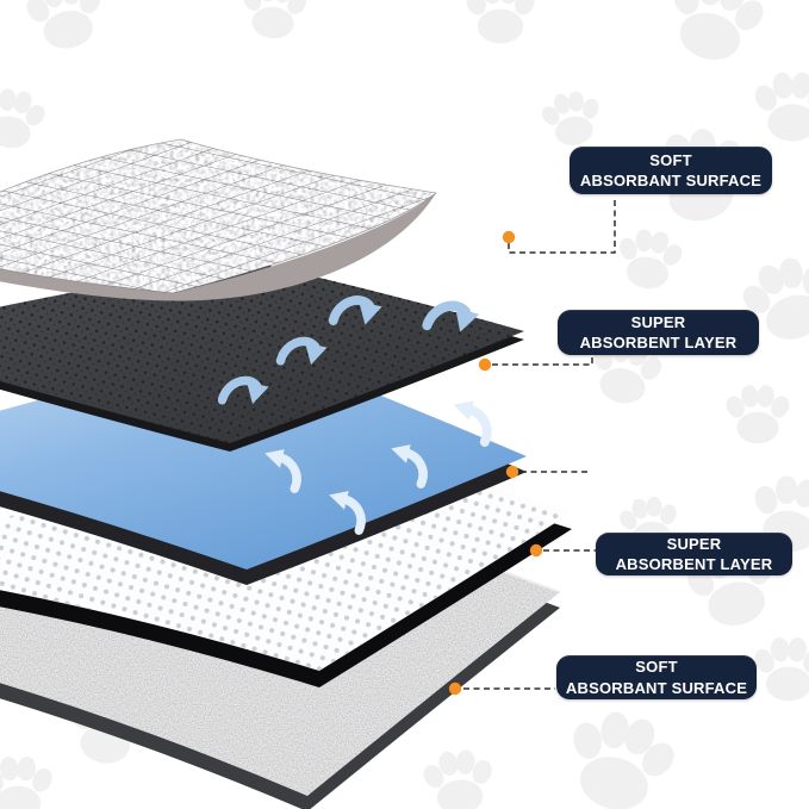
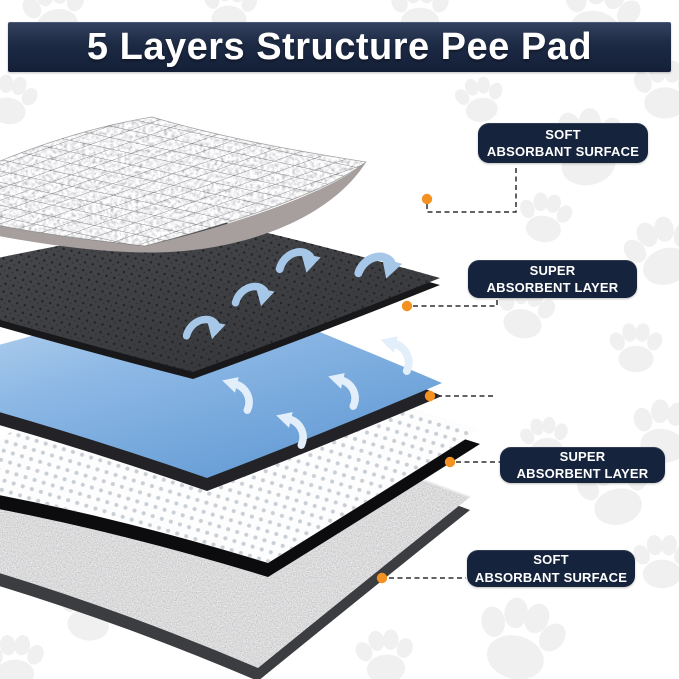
+ 5 Layers Structure Pee Pad
  SOFT
  ABSORBANT SURFACE
  SUPER
  ABSORBENT LAYER
  SUPER
  ABSORBENT LAYER
  SOFT
  ABSORBANT SURFACE
